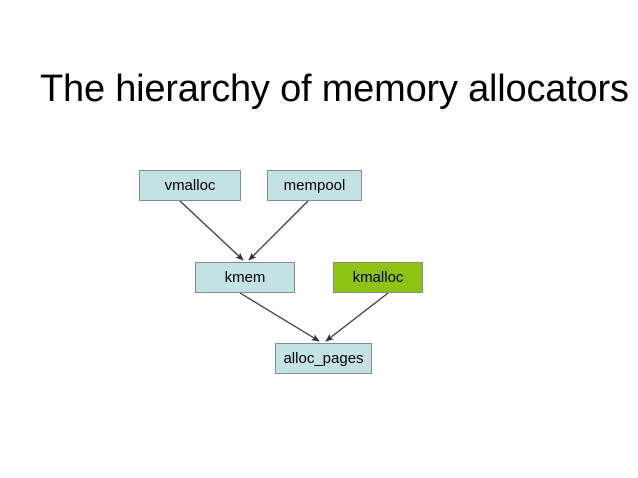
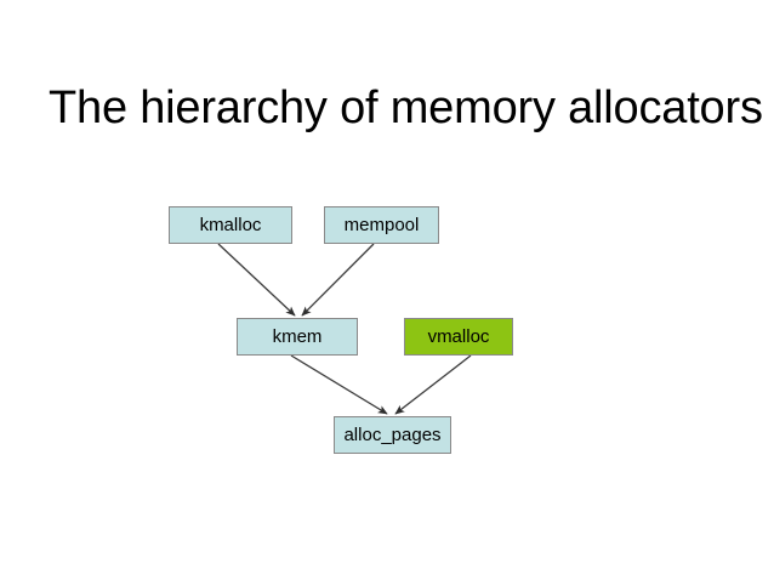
  The hierarchy of memory allocato
- vmalloc
+ kmalloc
  mempool
  kmem
- kmalloc
+ vmalloc
  alloc_pages
